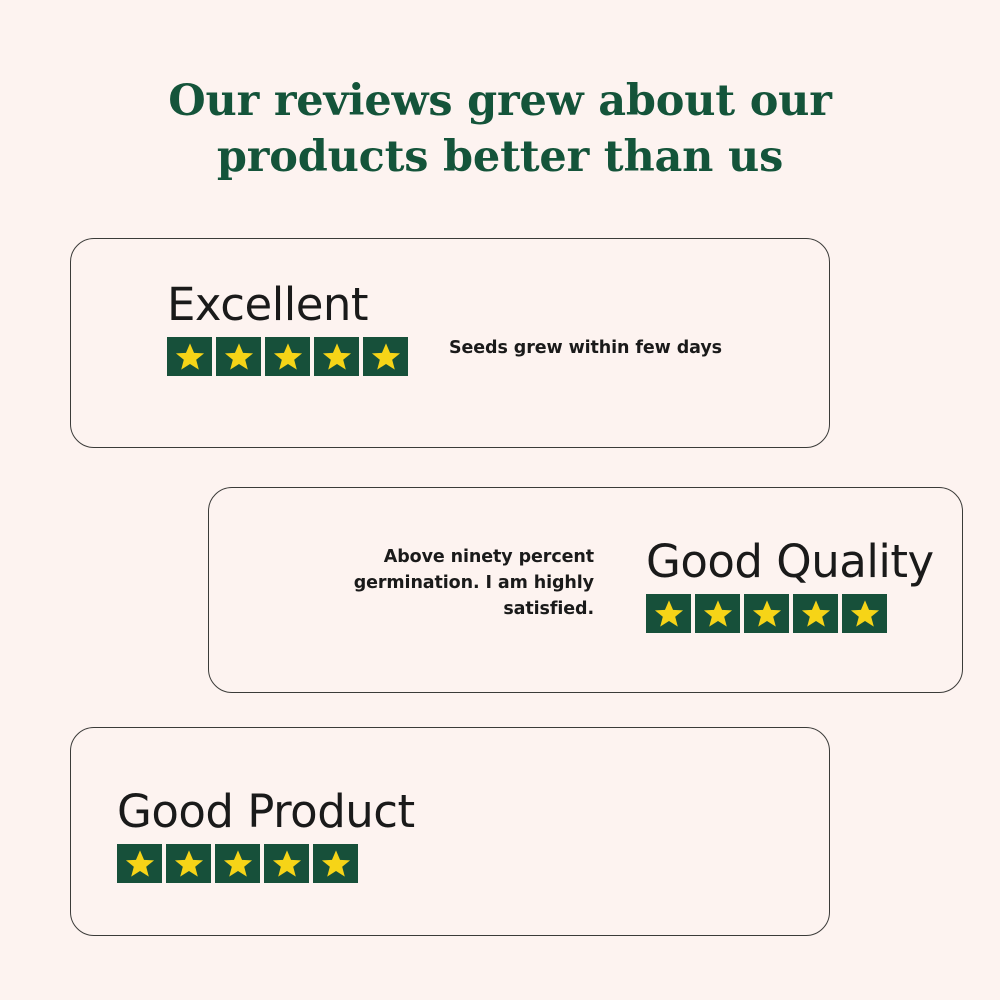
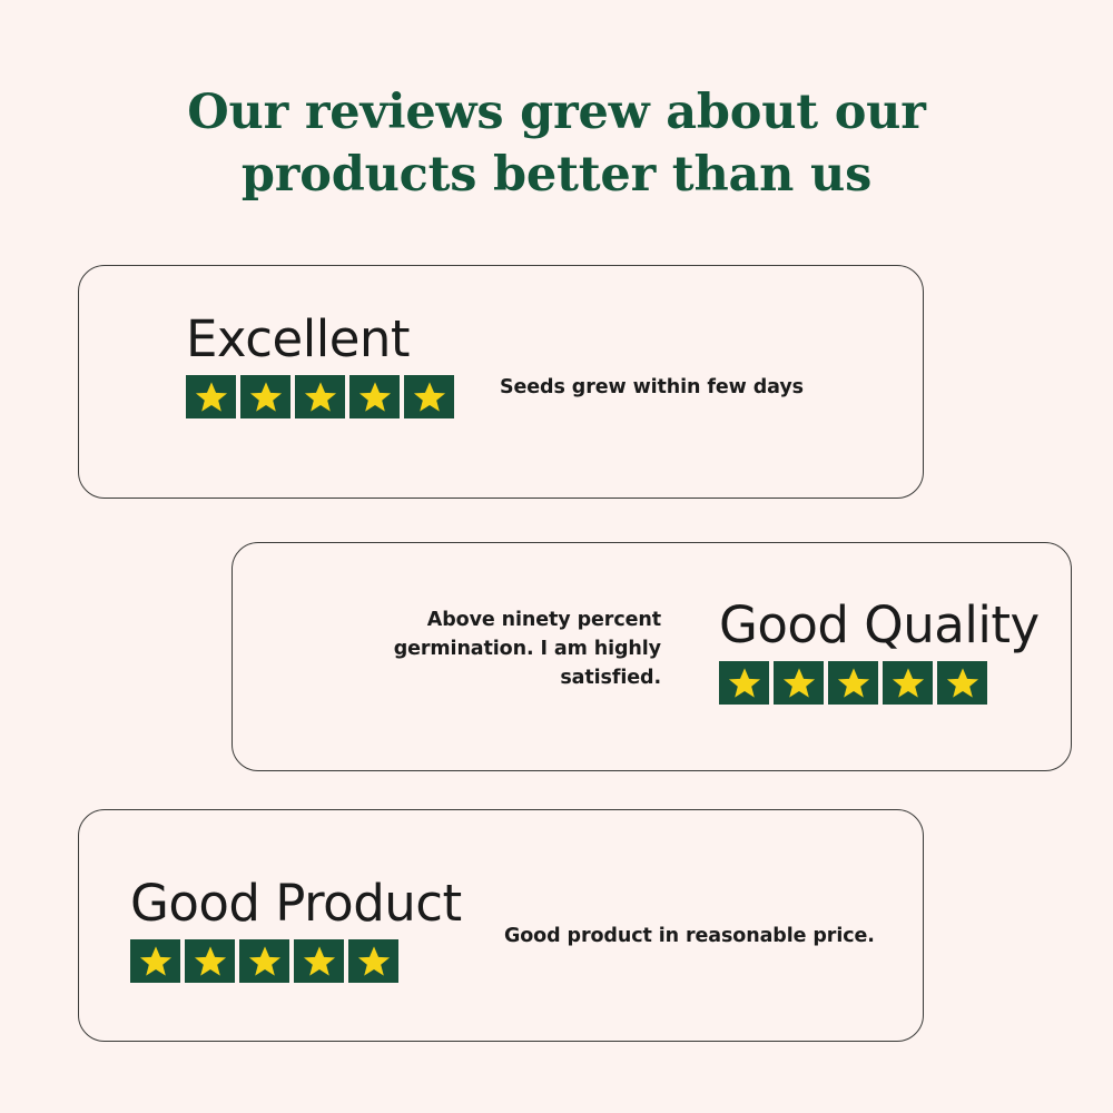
  Our reviews grew about our
  products better than us
  Excellent
  Seeds grew within few days
  Above ninety percent germination. I am highly satisfied.
  Good Quality
  Good Product
+ Good product in reasonable price.
